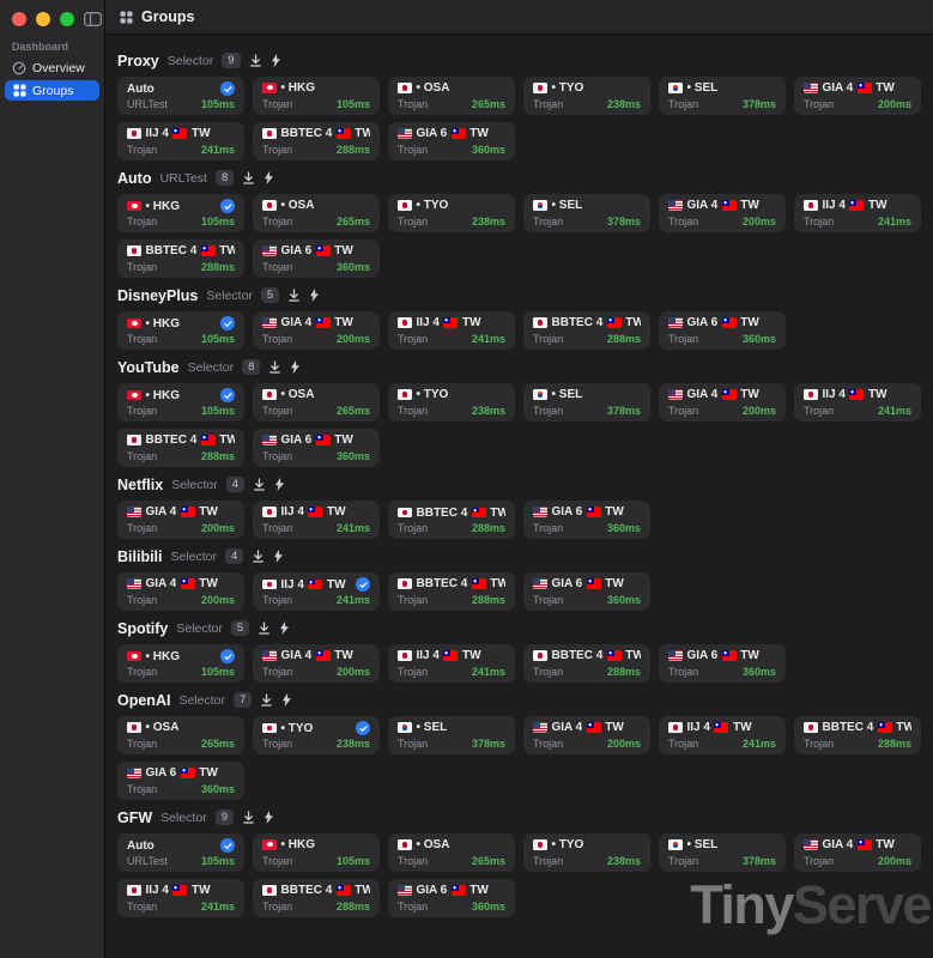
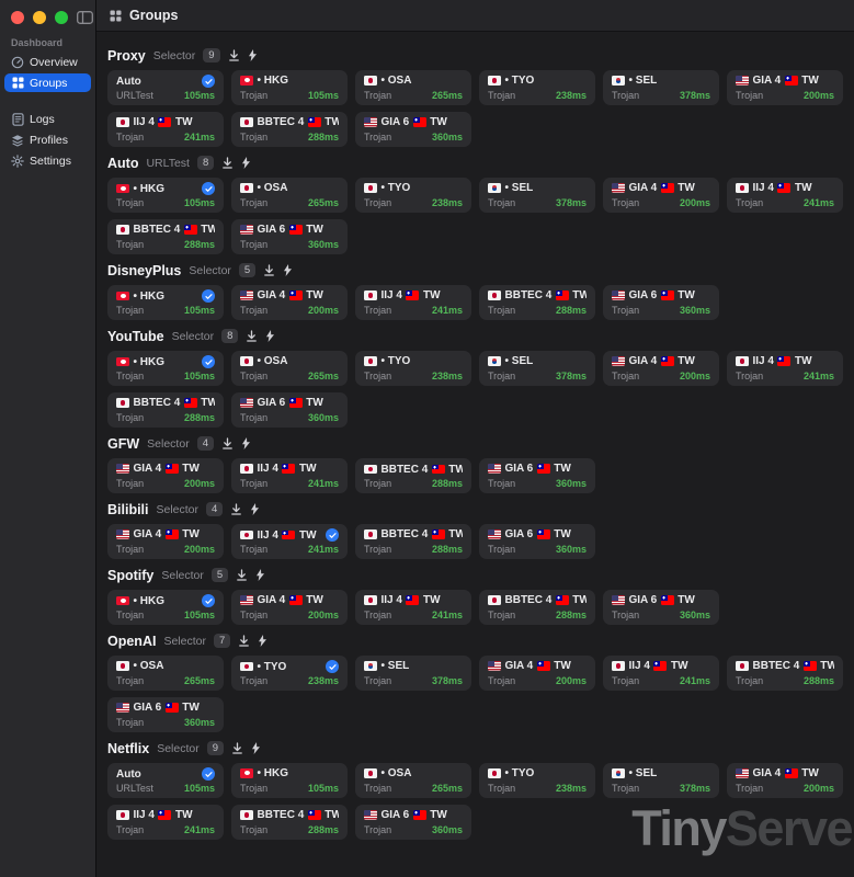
  Dashboard
  Overview
  Groups
+ Logs
+ Profiles
+ Settings
  Groups
  Proxy
  Selector
  9
  Auto
  URLTest
  105ms
  • HKG
  Trojan
  105ms
  • OSA
  Trojan
  265ms
  • TYO
  Trojan
  238ms
  • SEL
  Trojan
  378ms
  GIA 4
  TW
  Trojan
  200ms
  IIJ 4
  TW
  Trojan
  241ms
  BBTEC 4
  TW
  Trojan
  288ms
  GIA 6
  TW
  Trojan
  360ms
  Auto
  URLTest
  8
  • HKG
  Trojan
  105ms
  • OSA
  Trojan
  265ms
  • TYO
  Trojan
  238ms
  • SEL
  Trojan
  378ms
  GIA 4
  TW
  Trojan
  200ms
  IIJ 4
  TW
  Trojan
  241ms
  BBTEC 4
  TW
  Trojan
  288ms
  GIA 6
  TW
  Trojan
  360ms
  DisneyPlus
  Selector
  5
  • HKG
  Trojan
  105ms
  GIA 4
  TW
  Trojan
  200ms
  IIJ 4
  TW
  Trojan
  241ms
  BBTEC 4
  TW
  Trojan
  288ms
  GIA 6
  TW
  Trojan
  360ms
  YouTube
  Selector
  8
  • HKG
  Trojan
  105ms
  • OSA
  Trojan
  265ms
  • TYO
  Trojan
  238ms
  • SEL
  Trojan
  378ms
  GIA 4
  TW
  Trojan
  200ms
  IIJ 4
  TW
  Trojan
  241ms
  BBTEC 4
  TW
  Trojan
  288ms
  GIA 6
  TW
  Trojan
  360ms
- Netflix
+ GFW
  Selector
  4
  GIA 4
  TW
  Trojan
  200ms
  IIJ 4
  TW
  Trojan
  241ms
  BBTEC 4
  TW
  Trojan
  288ms
  GIA 6
  TW
  Trojan
  360ms
  Bilibili
  Selector
  4
  GIA 4
  TW
  Trojan
  200ms
  IIJ 4
  TW
  Trojan
  241ms
  BBTEC 4
  TW
  Trojan
  288ms
  GIA 6
  TW
  Trojan
  360ms
  Spotify
  Selector
  5
  • HKG
  Trojan
  105ms
  GIA 4
  TW
  Trojan
  200ms
  IIJ 4
  TW
  Trojan
  241ms
  BBTEC 4
  TW
  Trojan
  288ms
  GIA 6
  TW
  Trojan
  360ms
  OpenAI
  Selector
  7
  • OSA
  Trojan
  265ms
  • TYO
  Trojan
  238ms
  • SEL
  Trojan
  378ms
  GIA 4
  TW
  Trojan
  200ms
  IIJ 4
  TW
  Trojan
  241ms
  BBTEC 4
  TW
  Trojan
  288ms
  GIA 6
  TW
  Trojan
  360ms
- GFW
+ Netflix
  Selector
  9
  Auto
  URLTest
  105ms
  • HKG
  Trojan
  105ms
  • OSA
  Trojan
  265ms
  • TYO
  Trojan
  238ms
  • SEL
  Trojan
  378ms
  GIA 4
  TW
  Trojan
  200ms
  IIJ 4
  TW
  Trojan
  241ms
  BBTEC 4
  TW
  Trojan
  288ms
  GIA 6
  TW
  Trojan
  360ms
  TinyServe
